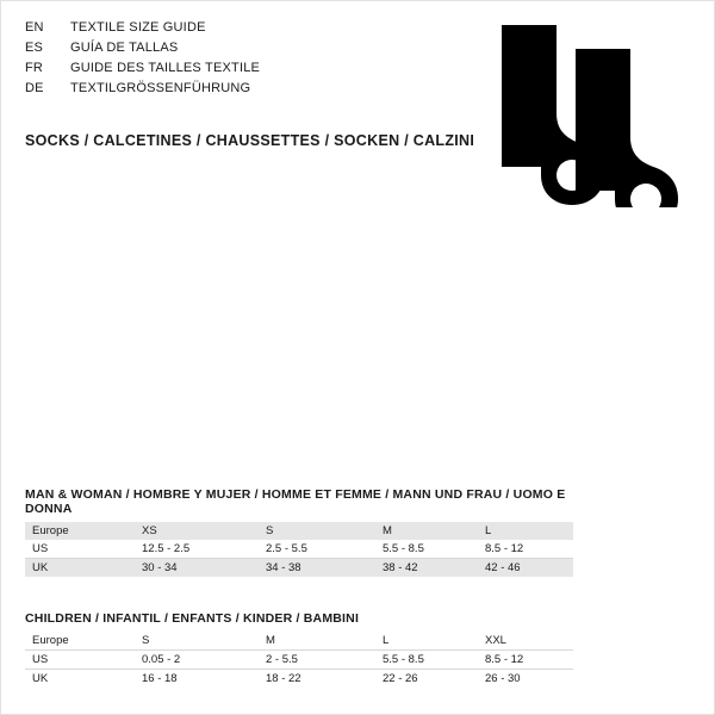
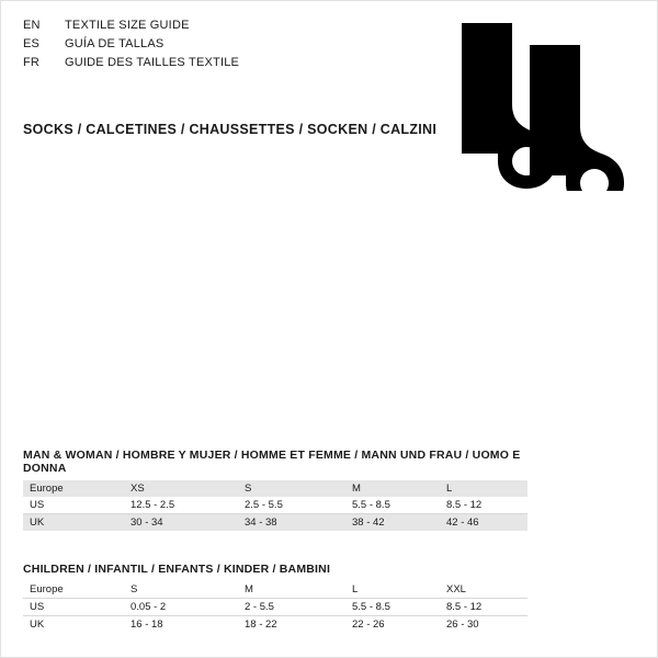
  EN
  TEXTILE SIZE GUIDE
  ES
  GUÍA DE TALLAS
  FR
  GUIDE DES TAILLES TEXTILE
- DE
- TEXTILGRÖSSENFÜHRUNG
  SOCKS / CALCETINES / CHAUSSETTES / SOCKEN / CALZINI
  MAN & WOMAN / HOMBRE Y MUJER / HOMME ET FEMME / MANN UND FRAU / UOMO E DONNA
  Europe	XS	S	M	L
  US	12.5 - 2.5	2.5 - 5.5	5.5 - 8.5	8.5 - 12
  UK	30 - 34	34 - 38	38 - 42	42 - 46
  CHILDREN / INFANTIL / ENFANTS / KINDER / BAMBINI
  Europe	S	M	L	XXL
  US	0.05 - 2	2 - 5.5	5.5 - 8.5	8.5 - 12
  UK	16 - 18	18 - 22	22 - 26	26 - 30
